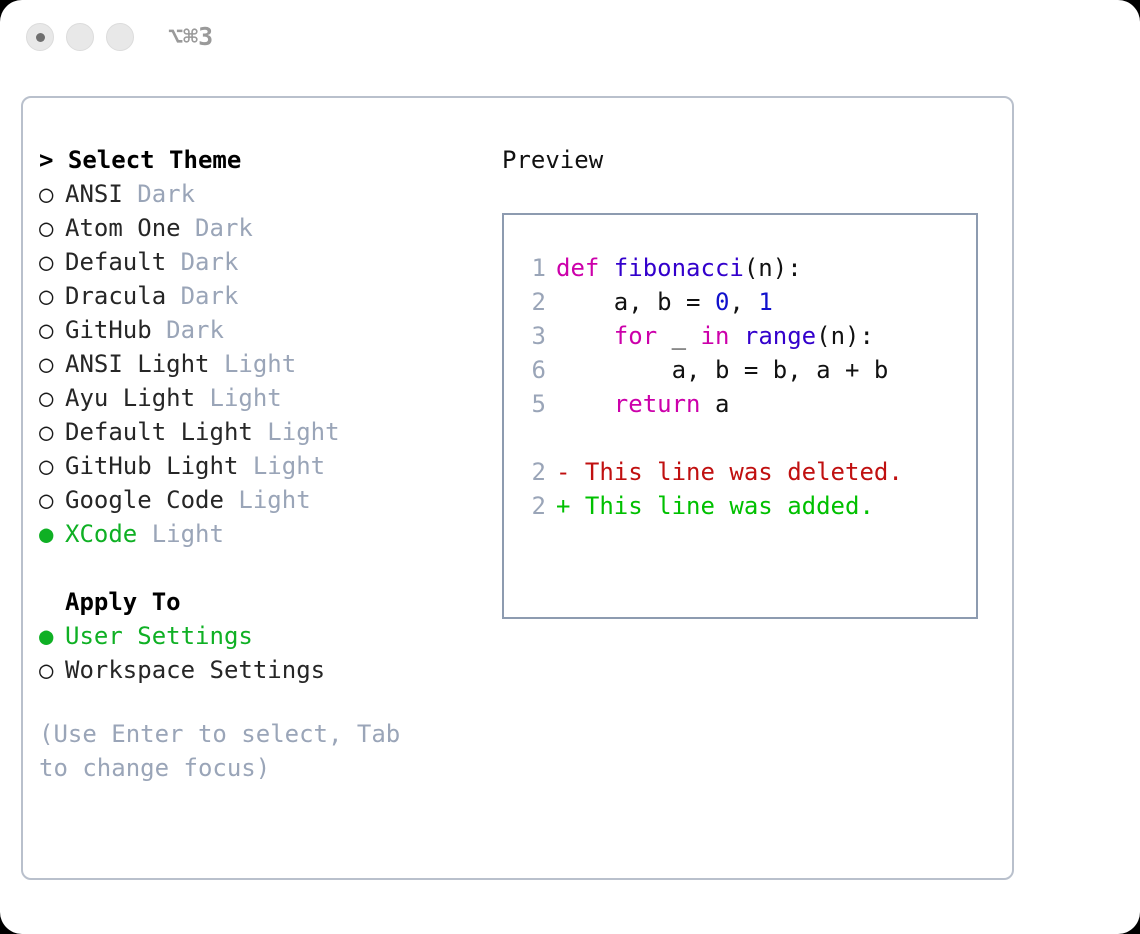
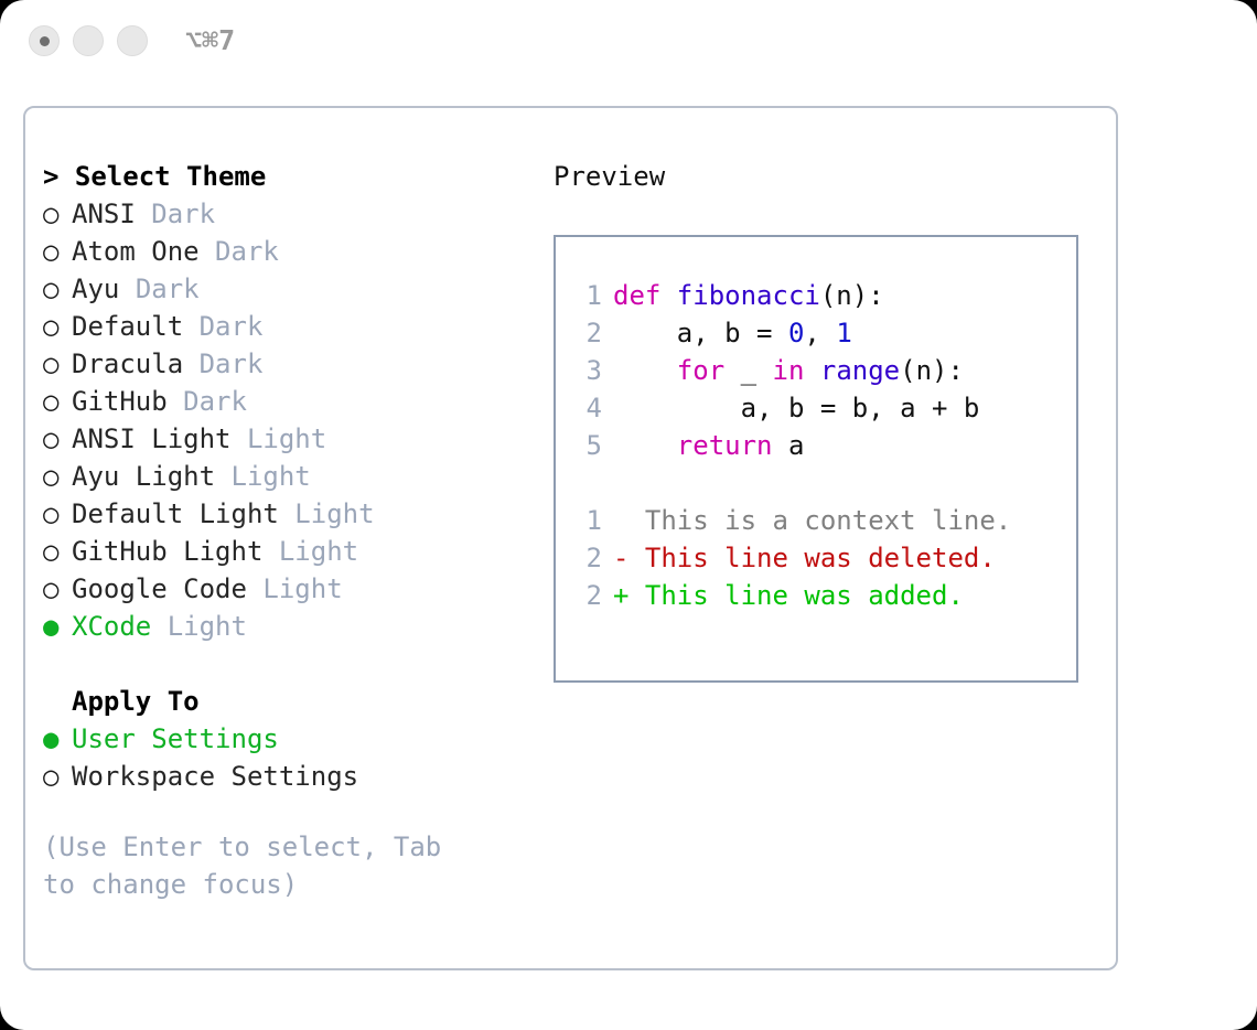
- ⌥⌘3
+ ⌥⌘7
  > Select Theme
  ○ ANSI Dark
  ○ Atom One Dark
+ ○ Ayu Dark
  ○ Default Dark
  ○ Dracula Dark
  ○ GitHub Dark
  ○ ANSI Light Light
  ○ Ayu Light Light
  ○ Default Light Light
  ○ GitHub Light Light
  ○ Google Code Light
  ● XCode Light
  Apply To
  ● User Settings
  ○ Workspace Settings
  (Use Enter to select, Tab to change focus)
  Preview
  1 def fibonacci(n):
  2 a, b = 0, 1
  3 for _ in range(n):
- 6 a, b = b, a + b
+ 4 a, b = b, a + b
  5 return a
+ 1 This is a context line.
  2 - This line was deleted.
  2 + This line was added.
